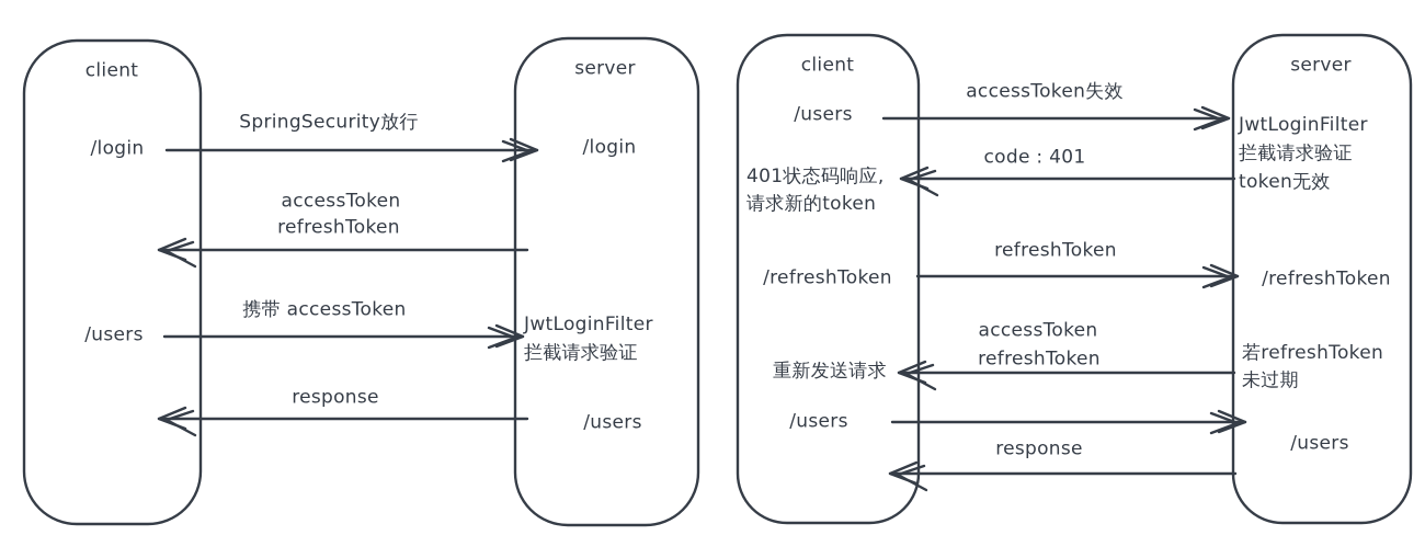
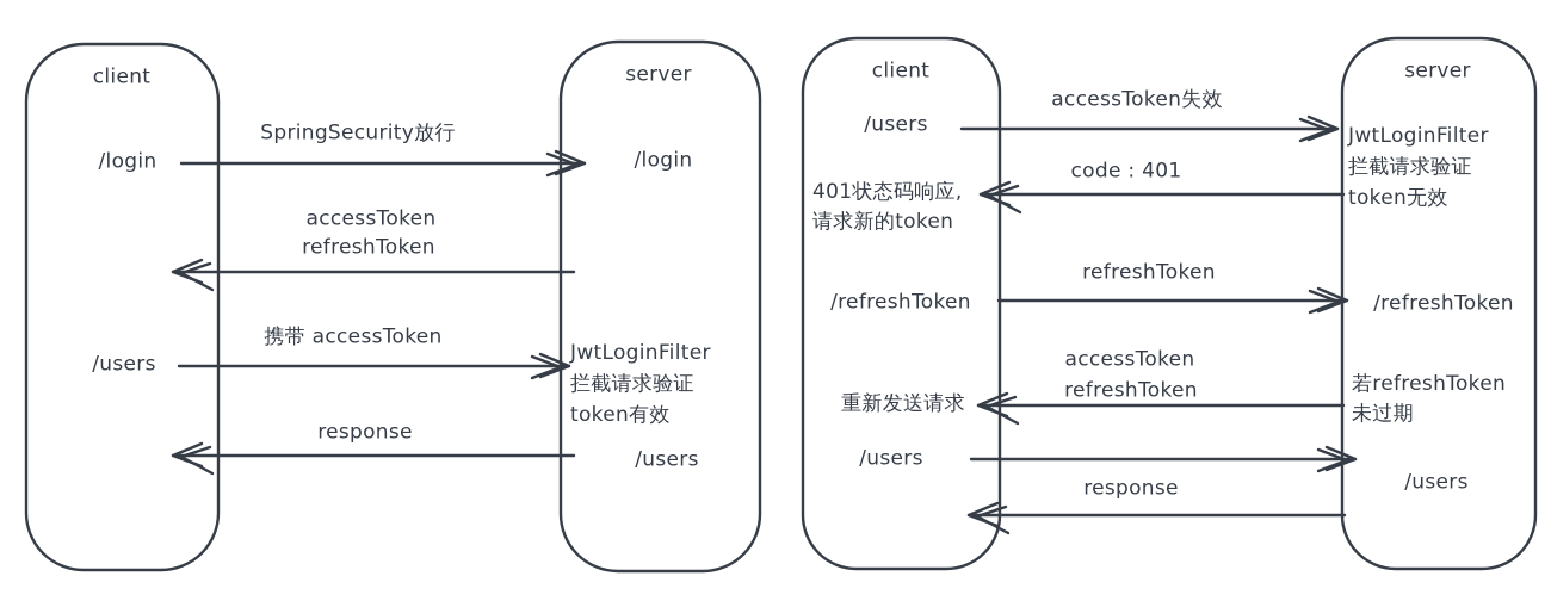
  client
  /login
  /users
  SpringSecurity放行
  accessToken
  refreshToken
  携带 accessToken
  response
  server
  /login
  JwtLoginFilter
  拦截请求验证
+ token有效
  /users
  client
  /users
  401状态码响应,
  请求新的token
  /refreshToken
  重新发送请求
  /users
  accessToken失效
  code : 401
  refreshToken
  accessToken
  refreshToken
  response
  server
  JwtLoginFilter
  拦截请求验证
  token无效
  /refreshToken
  若refreshToken
  未过期
  /users
